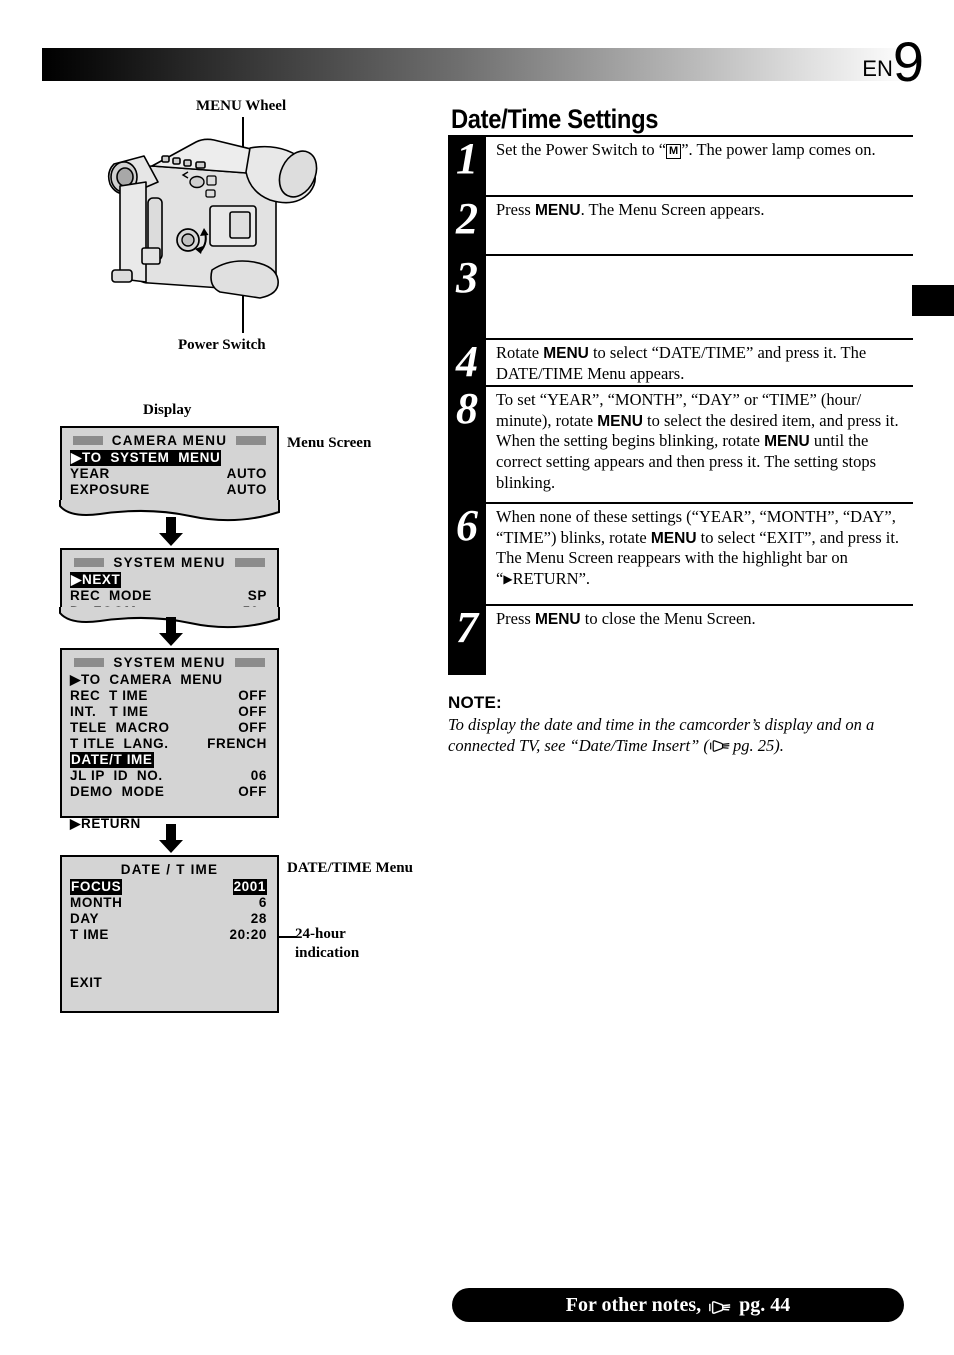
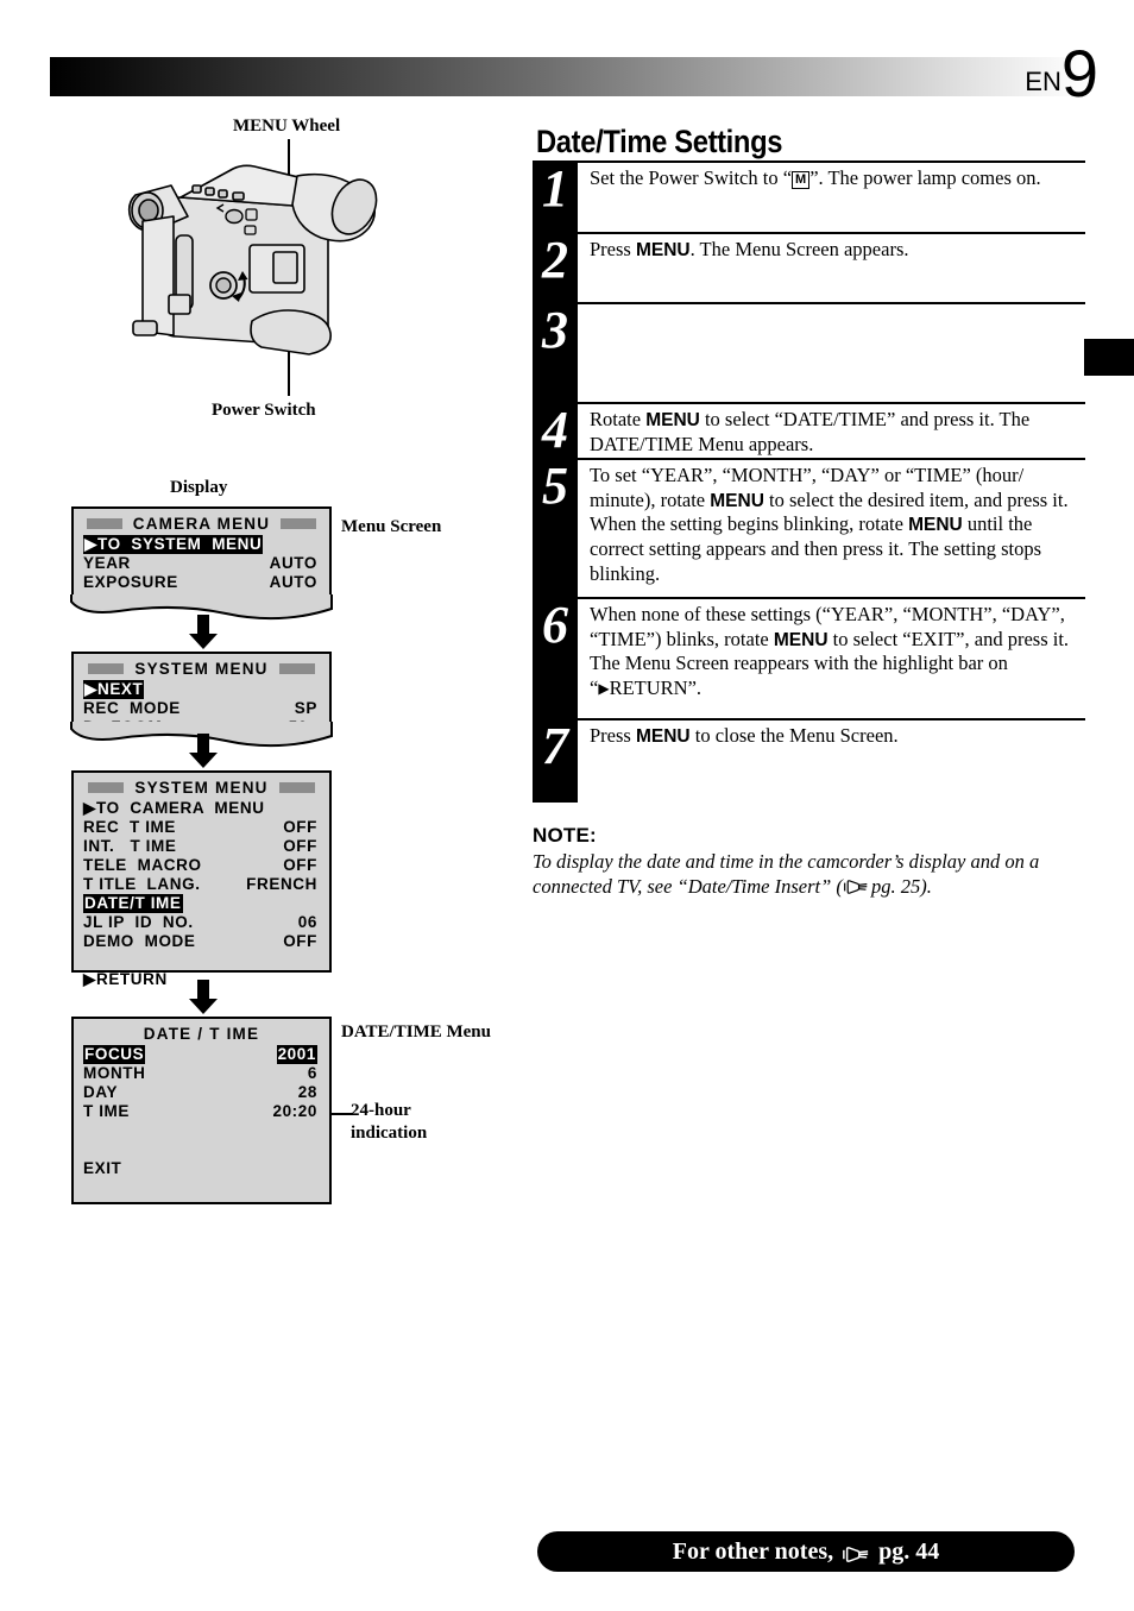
  EN
  9
  MENU Wheel
  Power Switch
  Display
  Menu Screen
  DATE/TIME Menu
  24-hour indication
  CAMERA MENU
  ▶TO SYSTEM MENU
  YEAR
  AUTO
  EXPOSURE
  AUTO
  SYSTEM MENU
  ▶NEXT
  REC MODE
  SP
  SYSTEM MENU
  ▶TO CAMERA MENU
  REC T IME
  OFF
  INT. T IME
  OFF
  TELE MACRO
  OFF
  T ITLE LANG.
  FRENCH
  DATE/T IME
  JL IP ID NO.
  06
  DEMO MODE
  OFF
  ▶RETURN
  DATE / T IME
  FOCUS
  2001
  MONTH
  6
  DAY
  28
  T IME
  20:20
  EXIT
  Date/Time Settings
  1
  Set the Power Switch to “ M ”. The power lamp comes on.
  2
  Press MENU. The Menu Screen appears.
  3
  4
  Rotate MENU to select “DATE/TIME” and press it. The DATE/TIME Menu appears.
- 8
+ 5
  To set “YEAR”, “MONTH”, “DAY” or “TIME” (hour/ minute), rotate MENU to select the desired item, and press it. When the setting begins blinking, rotate MENU until the correct setting appears and then press it. The setting stops blinking.
  6
  When none of these settings (“YEAR”, “MONTH”, “DAY”, “TIME”) blinks, rotate MENU to select “EXIT”, and press it. The Menu Screen reappears with the highlight bar on “▶RETURN”.
  7
  Press MENU to close the Menu Screen.
  NOTE:
  To display the date and time in the camcorder’s display and on a connected TV, see “Date/Time Insert” ( pg. 25).
  For other notes,
  pg. 44
